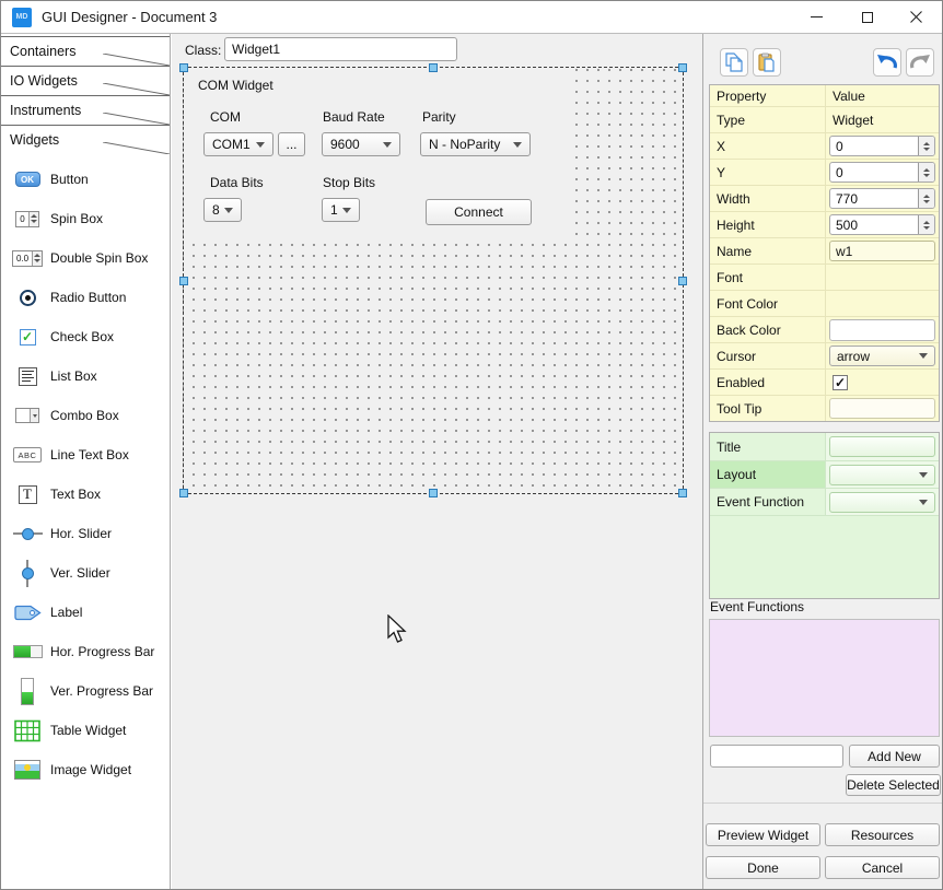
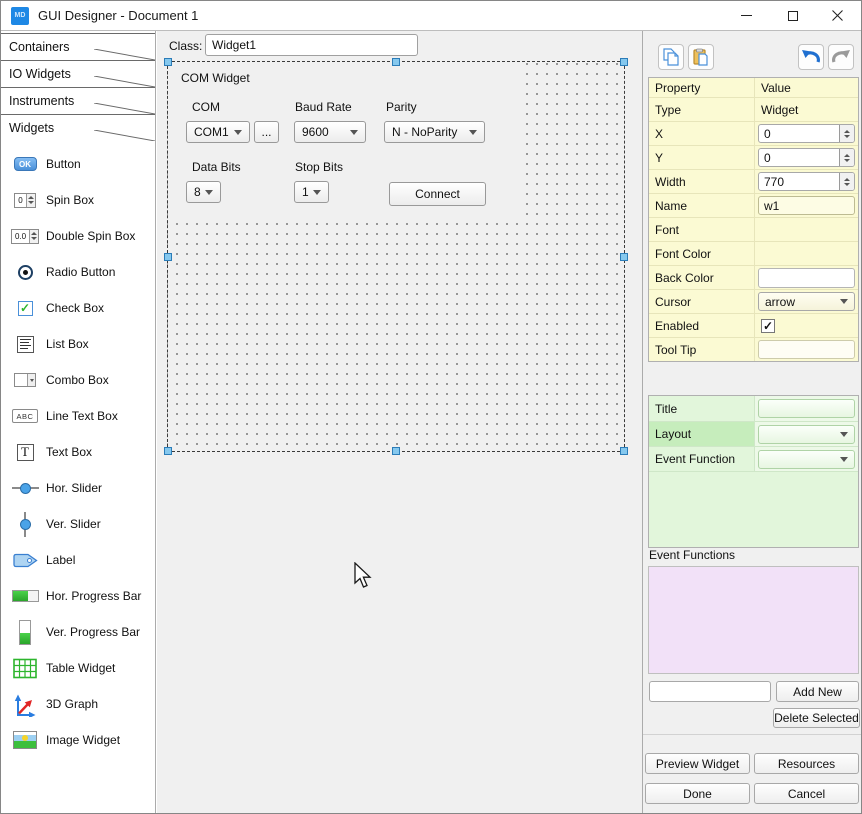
- GUI Designer - Document 3
+ GUI Designer - Document 1
  Containers
  IO Widgets
  Instruments
  Widgets
  OK
  Button
  0
  Spin Box
  0.0
  Double Spin Box
  Radio Button
  ✓
  Check Box
  List Box
  Combo Box
  ABC
  Line Text Box
  T
  Text Box
  Hor. Slider
  Ver. Slider
  Label
  Hor. Progress Bar
  Ver. Progress Bar
  Table Widget
+ 3D Graph
  Image Widget
  Class:
  Widget1
  COM Widget
  COM
  COM1
  ...
  Baud Rate
  9600
  Parity
  N - NoParity
  Data Bits
  8
  Stop Bits
  1
  Connect
  Property
  Value
  Type
  Widget
  X
  0
  Y
  0
  Width
  770
- Height
- 500
  Name
  w1
  Font
  Font Color
  Back Color
  Cursor
  arrow
  Enabled
  ✓
  Tool Tip
  Title
  Layout
  Event Function
  Event Functions
  Add New
  Delete Selected
  Preview Widget
  Resources
  Done
  Cancel
